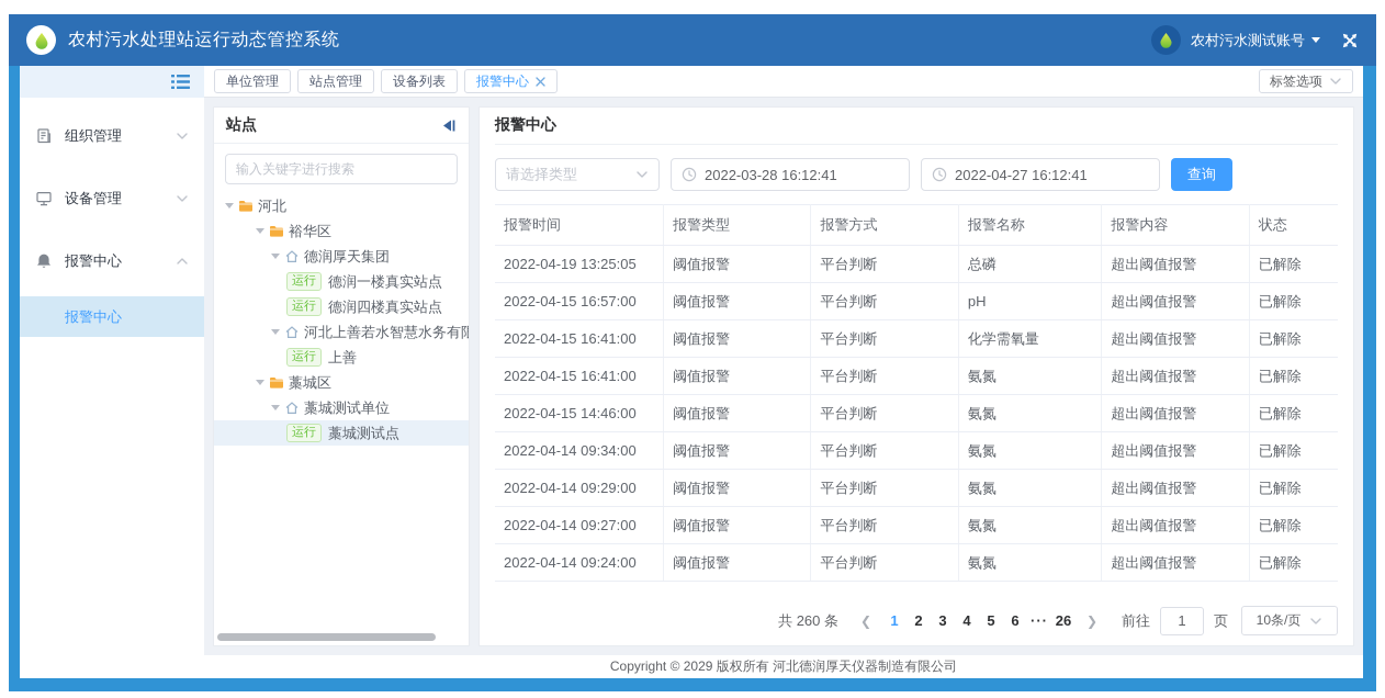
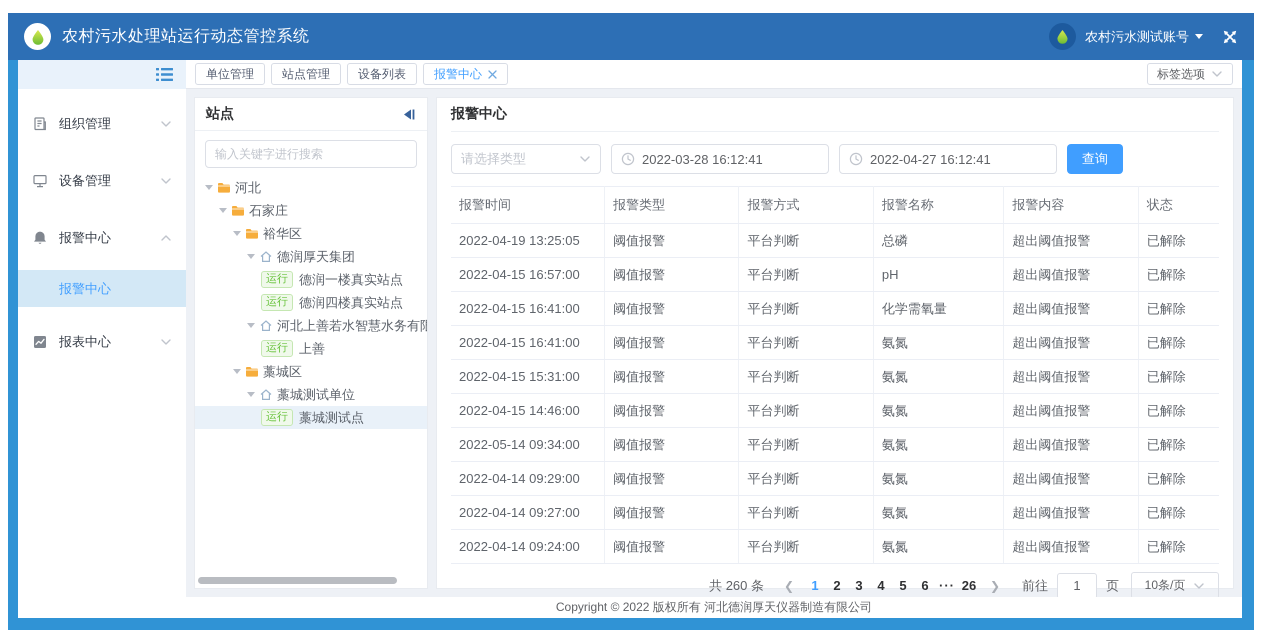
  农村污水处理站运行动态管控系统
  农村污水测试账号
  组织管理
  设备管理
  报警中心
  报警中心
+ 报表中心
  单位管理
  站点管理
  设备列表
  报警中心
  标签选项
  站点
  输入关键字进行搜索
  河北
+ 石家庄
  裕华区
  德润厚天集团
  运行
  德润一楼真实站点
  运行
  德润四楼真实站点
  河北上善若水智慧水务有限
  运行
  上善
  藁城区
  藁城测试单位
  运行
  藁城测试点
  报警中心
  请选择类型
  2022-03-28 16:12:41
  2022-04-27 16:12:41
  查询
  报警时间	报警类型	报警方式	报警名称	报警内容	状态
  2022-04-19 13:25:05	阈值报警	平台判断	总磷	超出阈值报警	已解除
  2022-04-15 16:57:00	阈值报警	平台判断	pH	超出阈值报警	已解除
  2022-04-15 16:41:00	阈值报警	平台判断	化学需氧量	超出阈值报警	已解除
  2022-04-15 16:41:00	阈值报警	平台判断	氨氮	超出阈值报警	已解除
+ 2022-04-15 15:31:00	阈值报警	平台判断	氨氮	超出阈值报警	已解除
  2022-04-15 14:46:00	阈值报警	平台判断	氨氮	超出阈值报警	已解除
- 2022-04-14 09:34:00	阈值报警	平台判断	氨氮	超出阈值报警	已解除
+ 2022-05-14 09:34:00	阈值报警	平台判断	氨氮	超出阈值报警	已解除
  2022-04-14 09:29:00	阈值报警	平台判断	氨氮	超出阈值报警	已解除
  2022-04-14 09:27:00	阈值报警	平台判断	氨氮	超出阈值报警	已解除
  2022-04-14 09:24:00	阈值报警	平台判断	氨氮	超出阈值报警	已解除
  共 260 条
  ❮
  1
  2
  3
  4
  5
  6
  ···
  26
  ❯
  前往
  1
  页
  10条/页
- Copyright © 2029 版权所有 河北德润厚天仪器制造有限公司
+ Copyright © 2022 版权所有 河北德润厚天仪器制造有限公司
